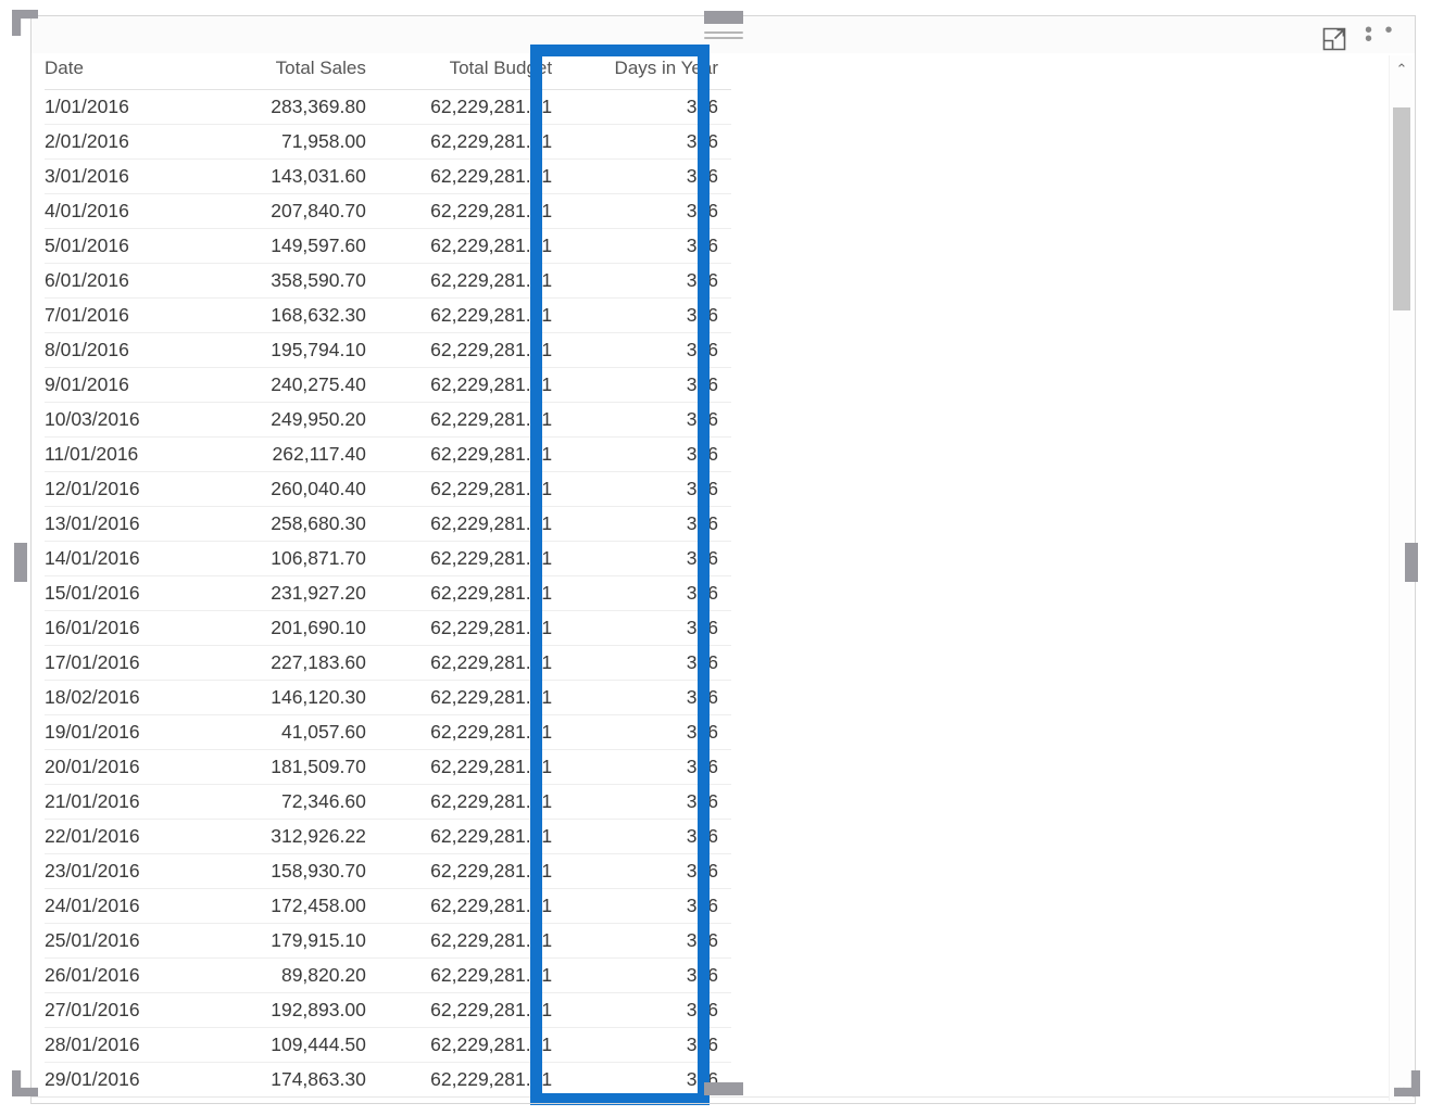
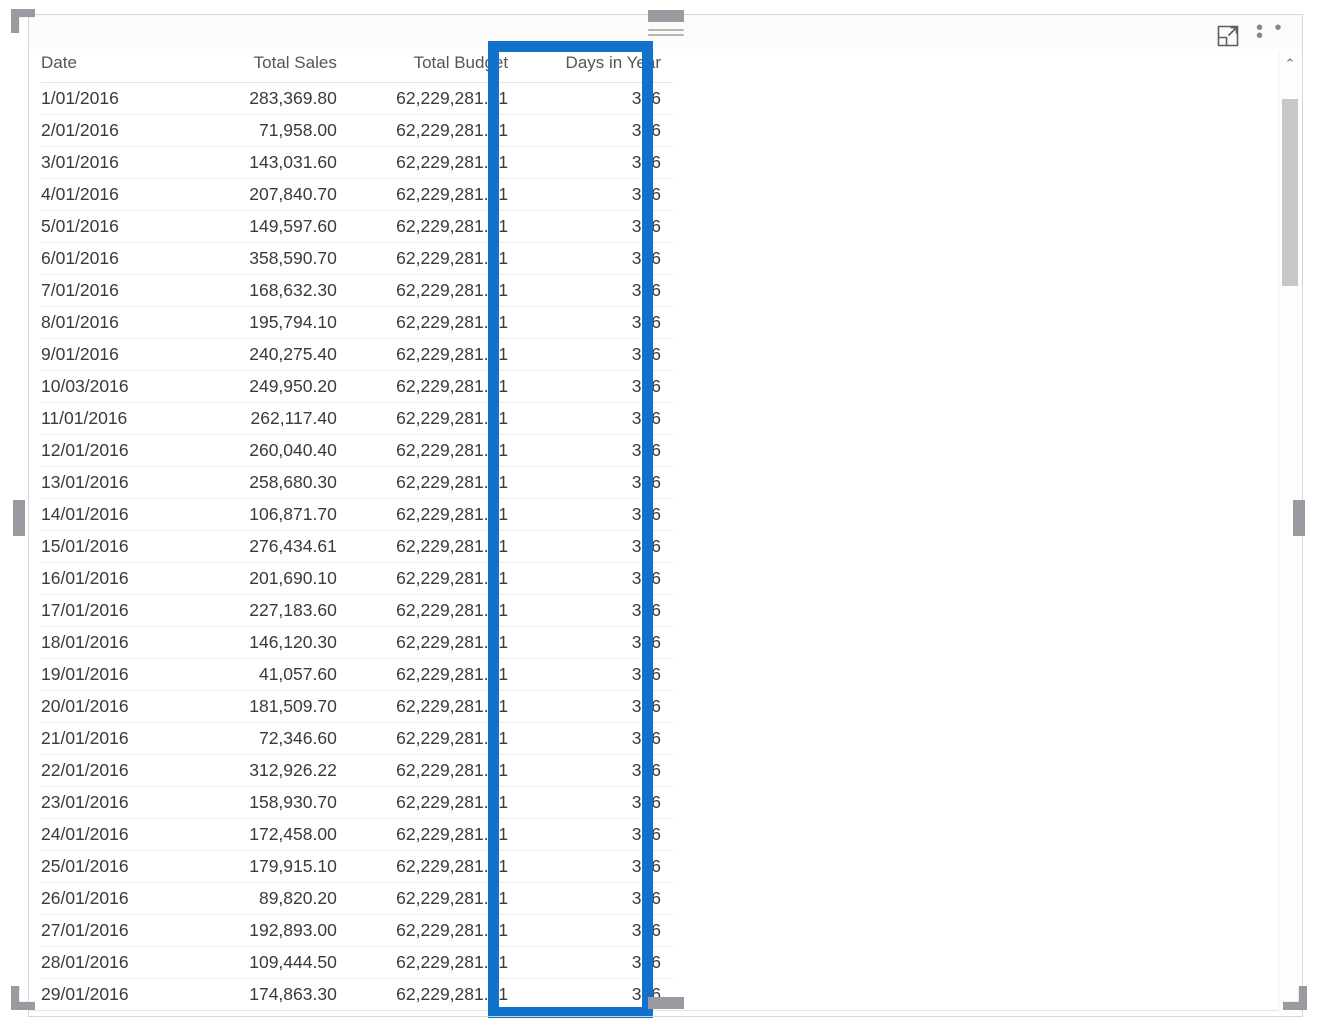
  • • •
  Date	Total Sales	Total Budget	Days in Year
  1/01/2016	283,369.80	62,229,281.41	366
  2/01/2016	71,958.00	62,229,281.41	366
  3/01/2016	143,031.60	62,229,281.41	366
  4/01/2016	207,840.70	62,229,281.41	366
  5/01/2016	149,597.60	62,229,281.41	366
  6/01/2016	358,590.70	62,229,281.41	366
  7/01/2016	168,632.30	62,229,281.41	366
  8/01/2016	195,794.10	62,229,281.41	366
  9/01/2016	240,275.40	62,229,281.41	366
  10/03/2016	249,950.20	62,229,281.41	366
  11/01/2016	262,117.40	62,229,281.41	366
  12/01/2016	260,040.40	62,229,281.41	366
  13/01/2016	258,680.30	62,229,281.41	366
  14/01/2016	106,871.70	62,229,281.41	366
- 15/01/2016	231,927.20	62,229,281.41	366
+ 15/01/2016	276,434.61	62,229,281.41	366
  16/01/2016	201,690.10	62,229,281.41	366
  17/01/2016	227,183.60	62,229,281.41	366
- 18/02/2016	146,120.30	62,229,281.41	366
+ 18/01/2016	146,120.30	62,229,281.41	366
  19/01/2016	41,057.60	62,229,281.41	366
  20/01/2016	181,509.70	62,229,281.41	366
  21/01/2016	72,346.60	62,229,281.41	366
  22/01/2016	312,926.22	62,229,281.41	366
  23/01/2016	158,930.70	62,229,281.41	366
  24/01/2016	172,458.00	62,229,281.41	366
  25/01/2016	179,915.10	62,229,281.41	366
  26/01/2016	89,820.20	62,229,281.41	366
  27/01/2016	192,893.00	62,229,281.41	366
  28/01/2016	109,444.50	62,229,281.41	366
  29/01/2016	174,863.30	62,229,281.41	366
  ⌃
  ⌄
